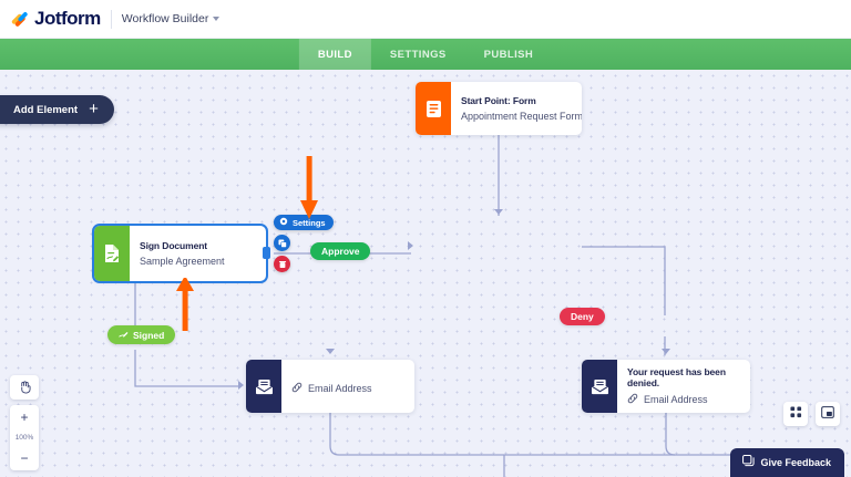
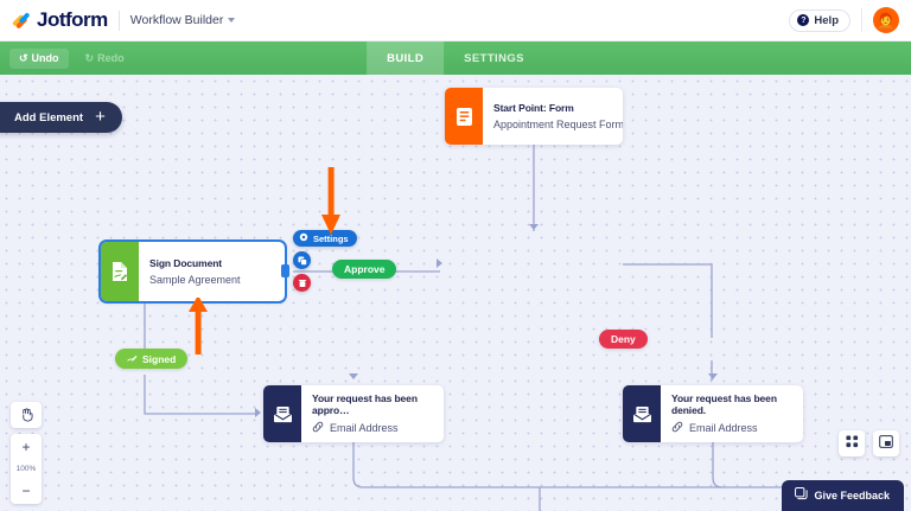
  Jotform
  Workflow Builder
+ Help
+ 🧑‍🦰
+ ↺
+ Undo
+ ↻
+ Redo
  BUILD
  SETTINGS
- PUBLISH
  Add Element
  +
  Start Point: Form
  Appointment Request Form
  Sign Document
  Sample Agreement
  Settings
+ Your request has been appro…
  Email Address
  Your request has been denied.
  Email Address
  Approve
  Deny
  Signed
  +
  −
  Give Feedback
